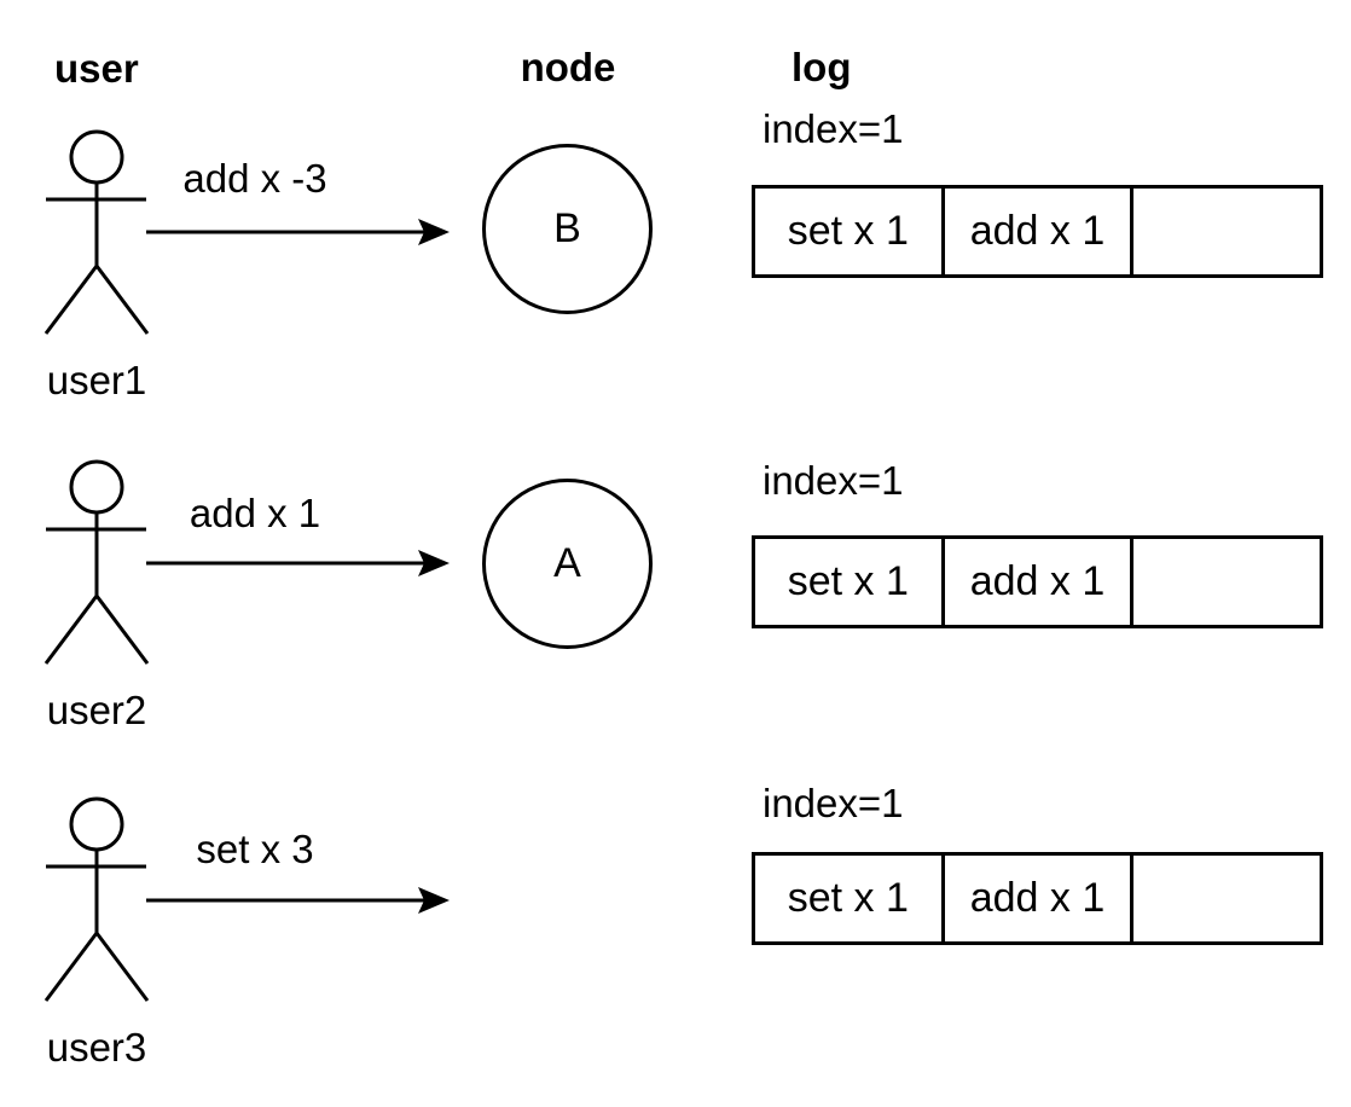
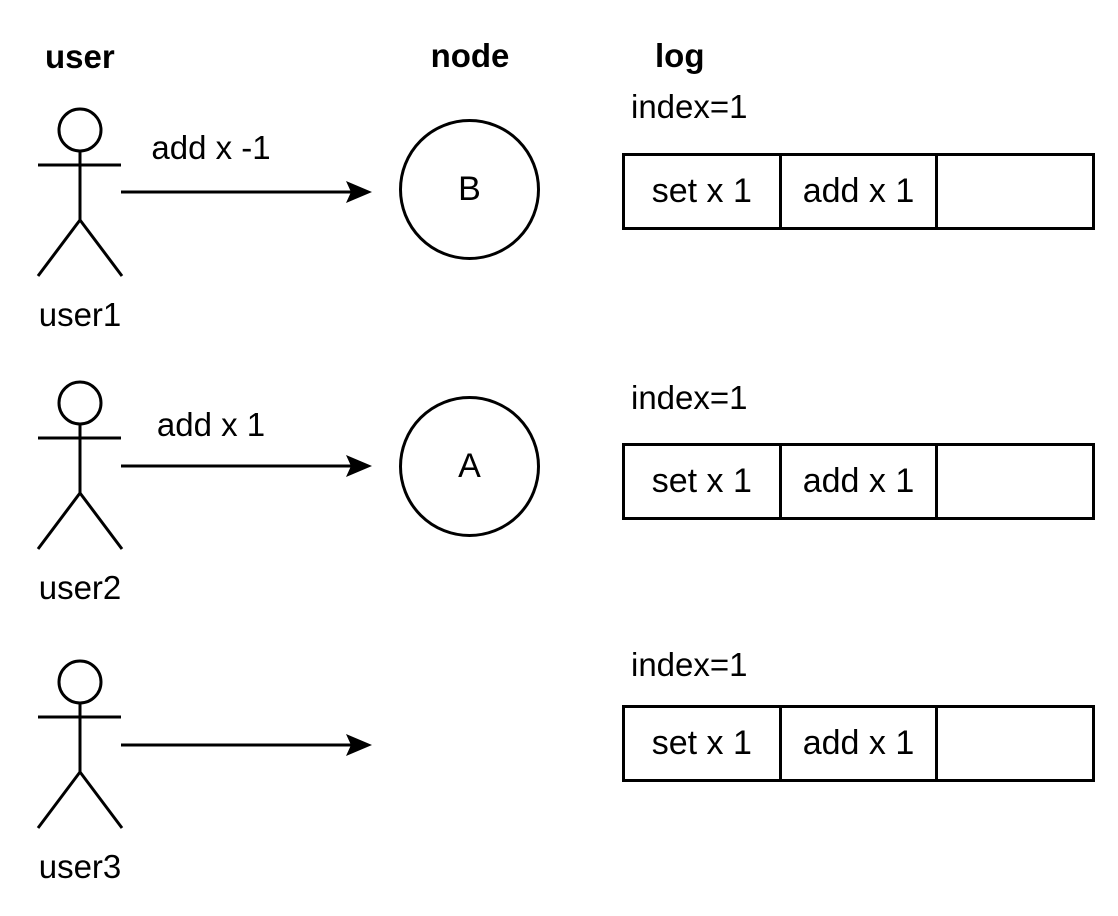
  user
  node
  log
- add x -3
+ add x -1
  user1
  B
  index=1
  set x 1
  add x 1
  add x 1
  user2
  A
  index=1
  set x 1
  add x 1
- set x 3
  user3
  index=1
  set x 1
  add x 1
